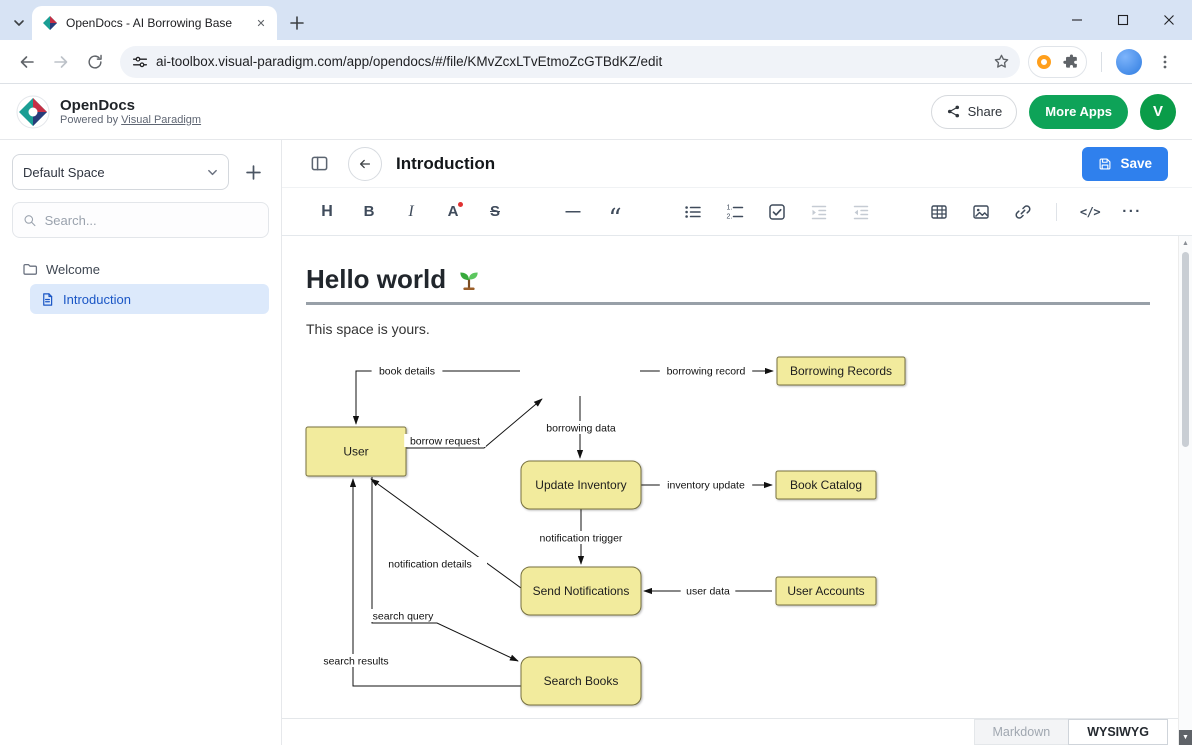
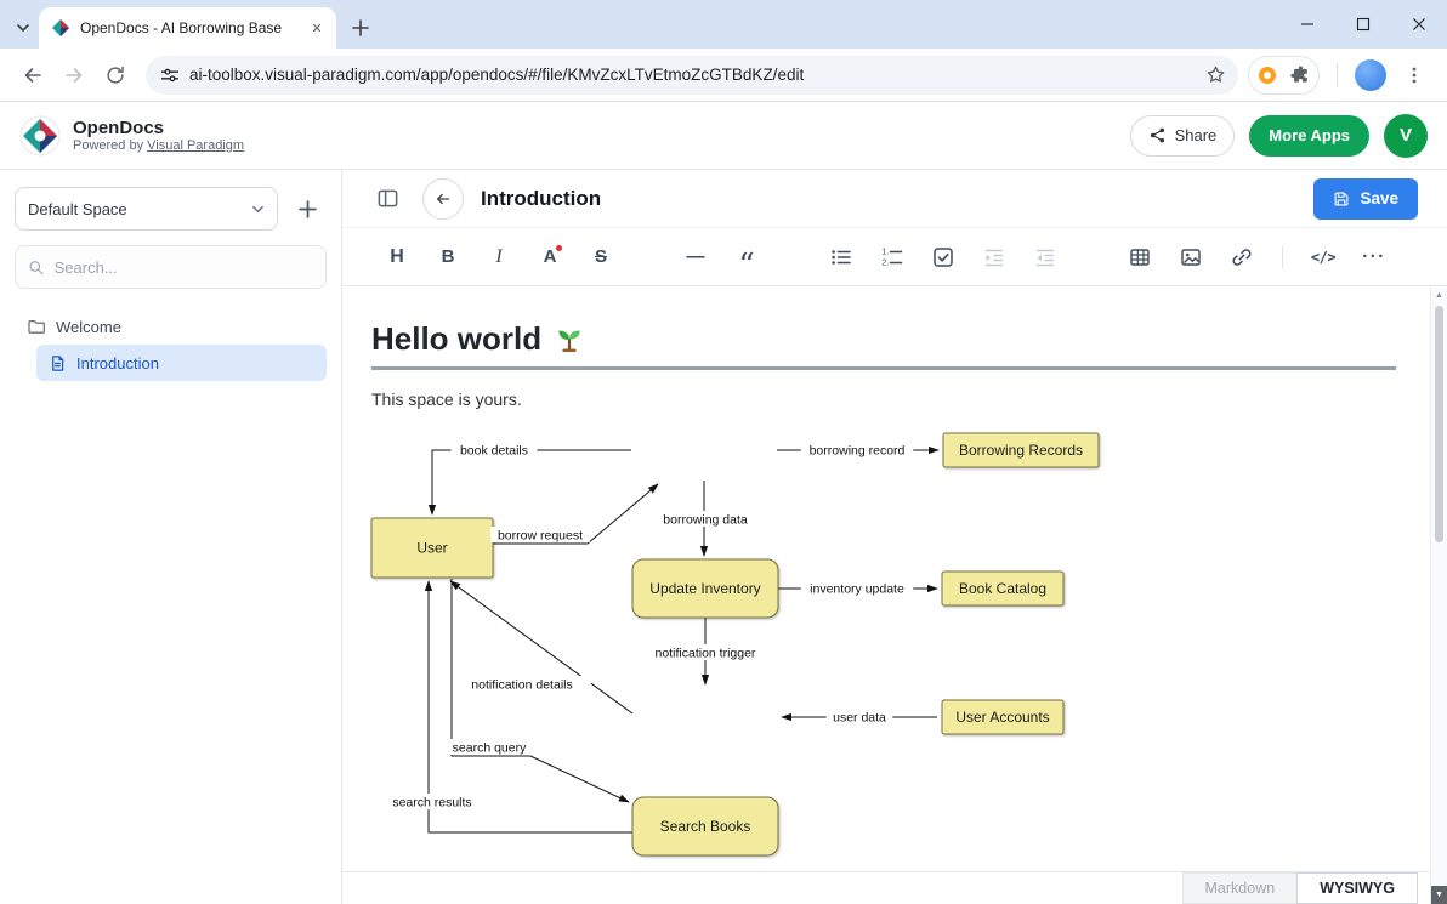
  OpenDocs - AI Borrowing Base
  ✕
  ai-toolbox.visual-paradigm.com/app/opendocs/#/file/KMvZcxLTvEtmoZcGTBdKZ/edit
  OpenDocs
  Powered by Visual Paradigm
  Share
  More Apps
  V
  Default Space
  Search...
  Welcome
  Introduction
  Introduction
  Save
  H
  B
  I
  A
  S
  —
  “
  </>
  ···
  Hello world
  This space is yours.
  Borrowing Records
  User
  Update Inventory
  Book Catalog
- Send Notifications
  User Accounts
  Search Books
  book details
  borrow request
  borrowing record
  borrowing data
  inventory update
  notification trigger
  notification details
  user data
  search query
  search results
  Markdown
  WYSIWYG
